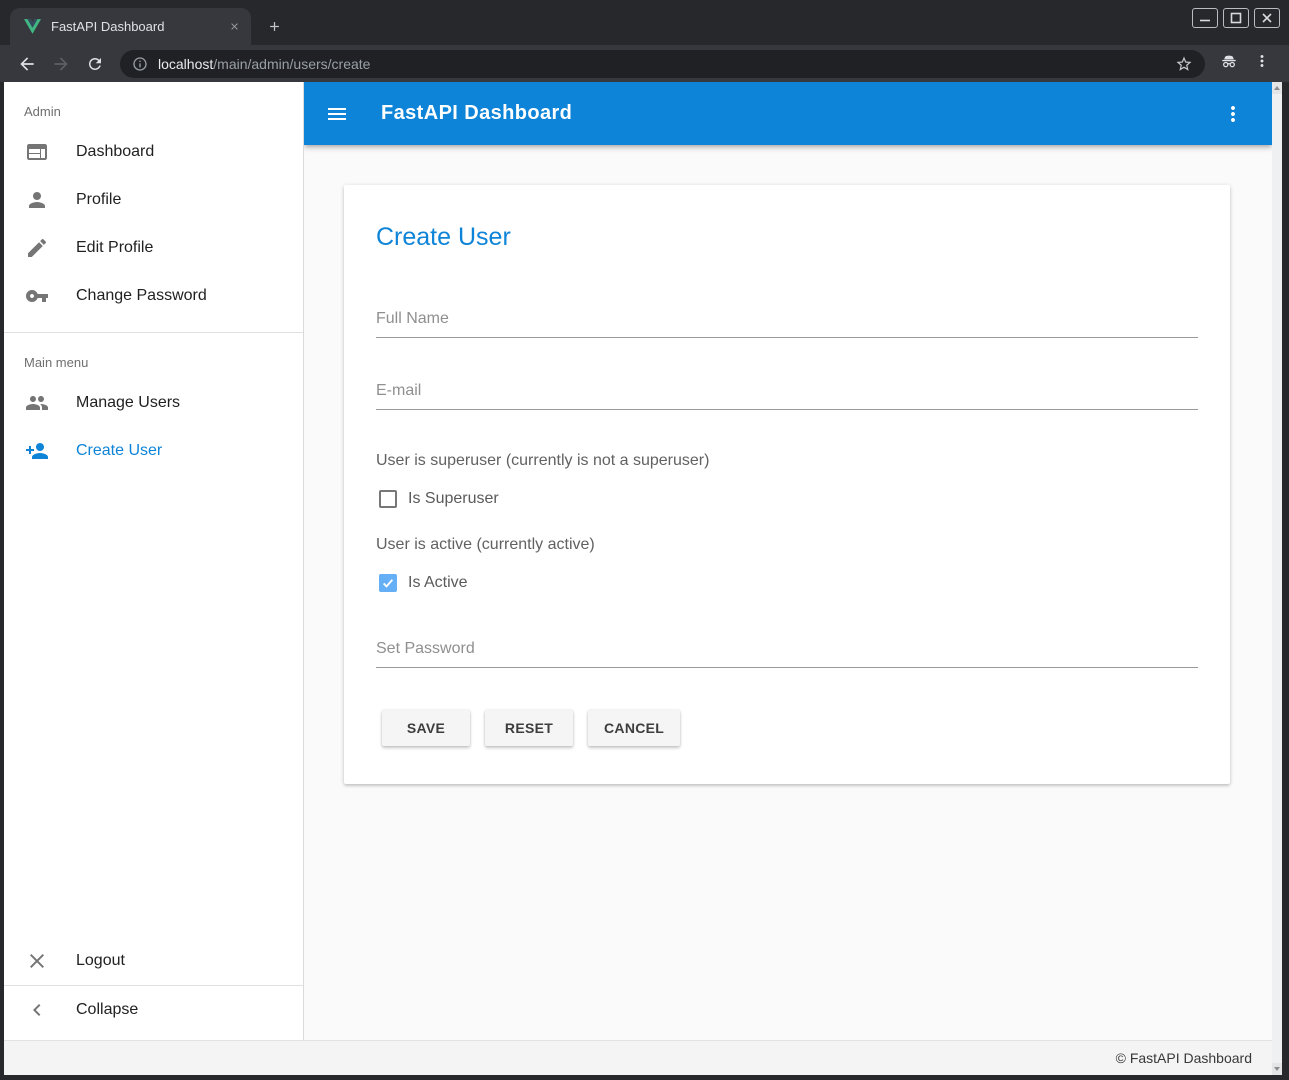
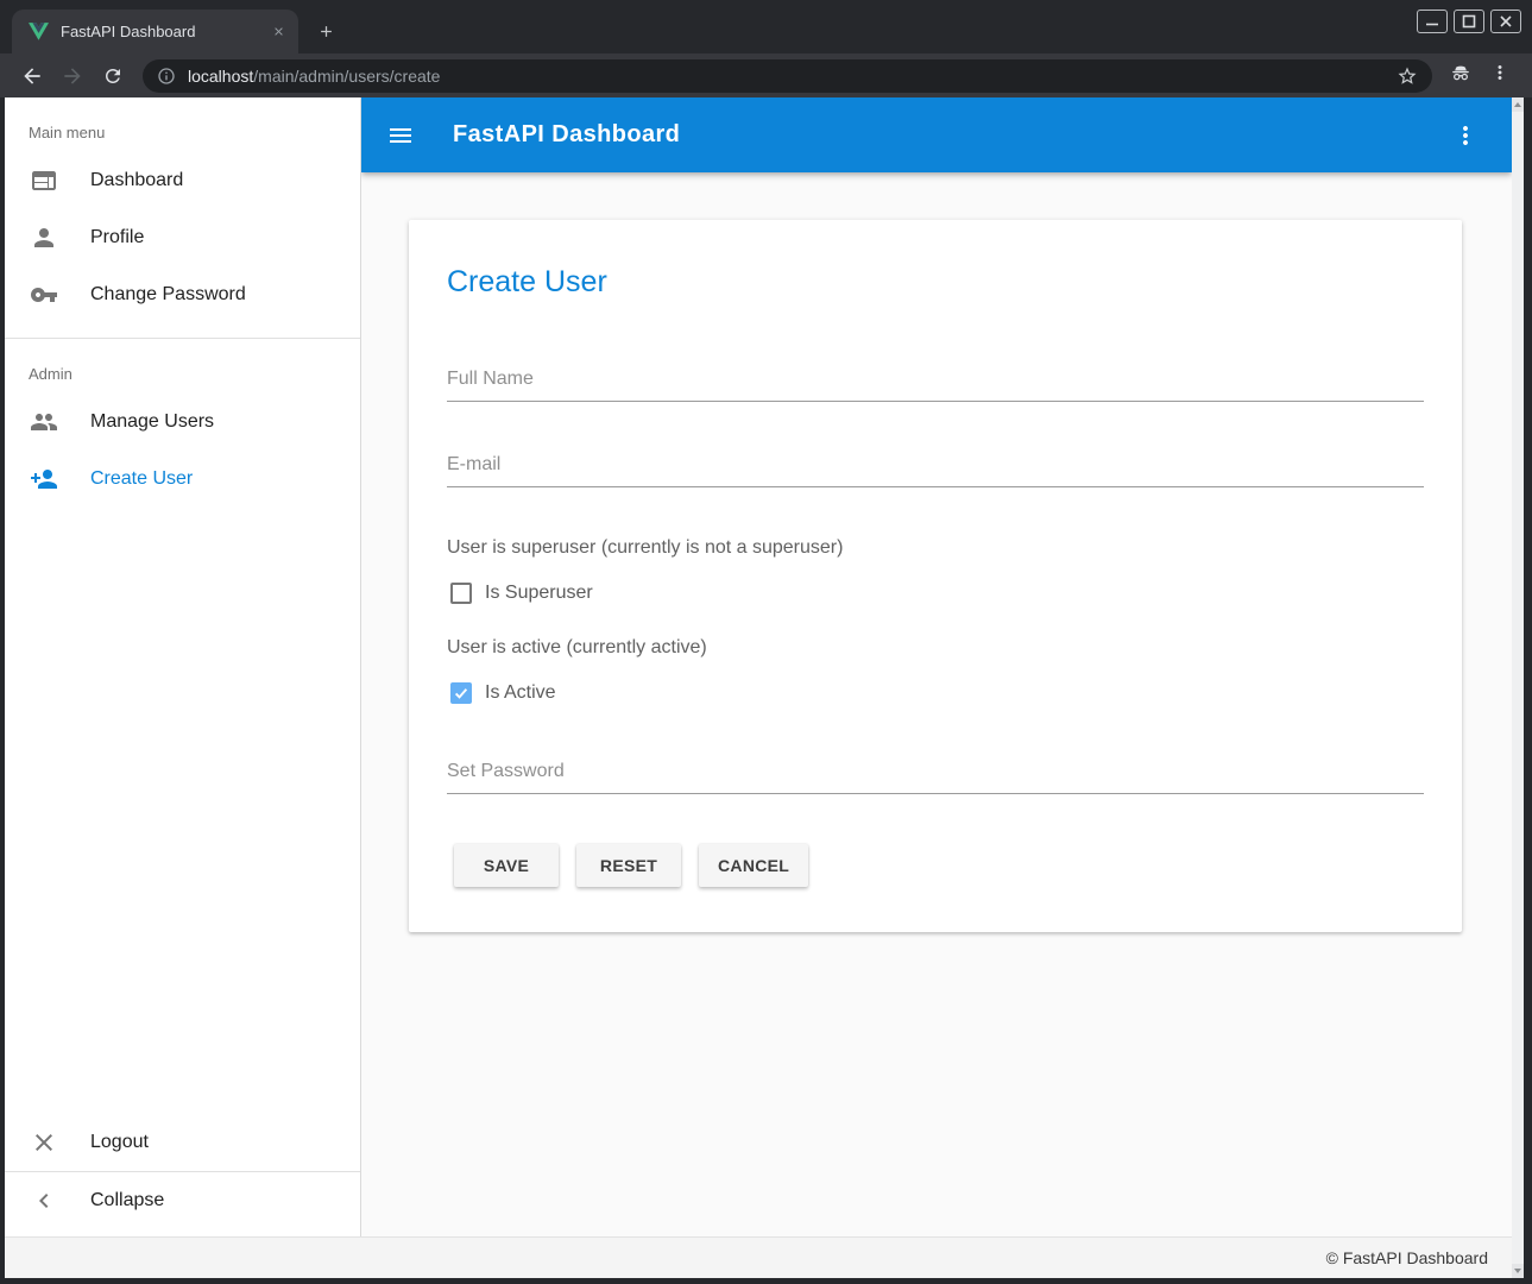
  FastAPI Dashboard
  localhost/main/admin/users/create
- Admin
+ Main menu
  Dashboard
  Profile
- Edit Profile
  Change Password
- Main menu
+ Admin
  Manage Users
  Create User
  Logout
  Collapse
  FastAPI Dashboard
  Create User
  Full Name
  E-mail
  User is superuser (currently is not a superuser)
  Is Superuser
  User is active (currently active)
  Is Active
  Set Password
  SAVE
  RESET
  CANCEL
  © FastAPI Dashboard
